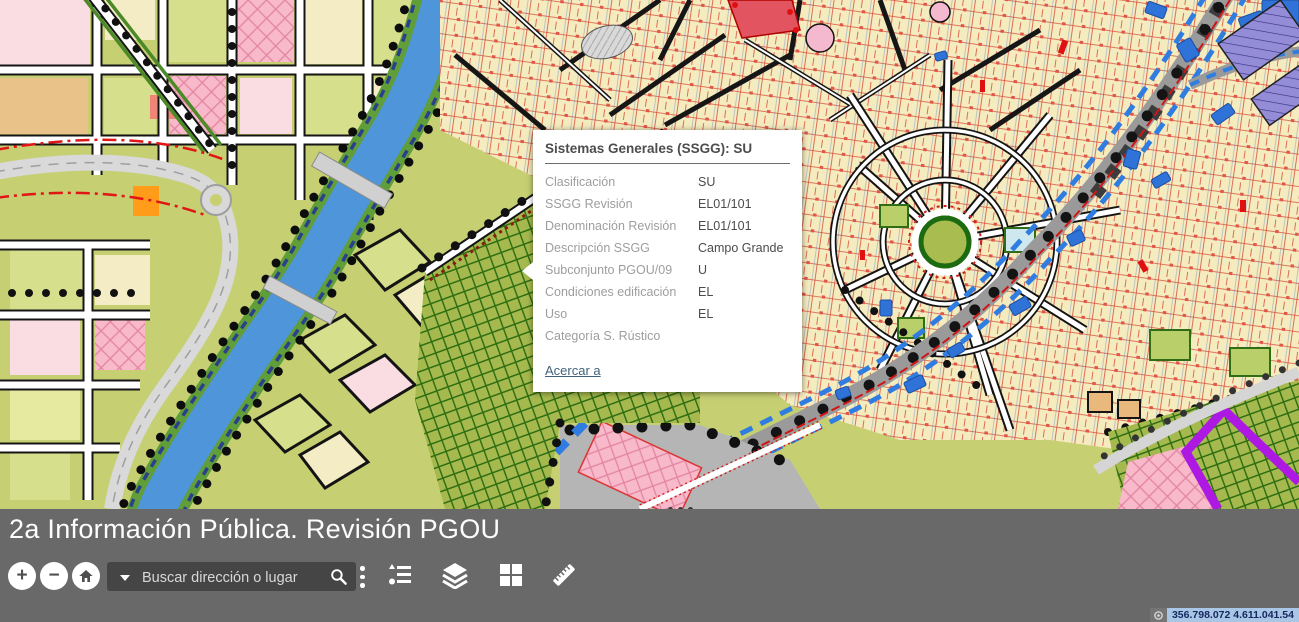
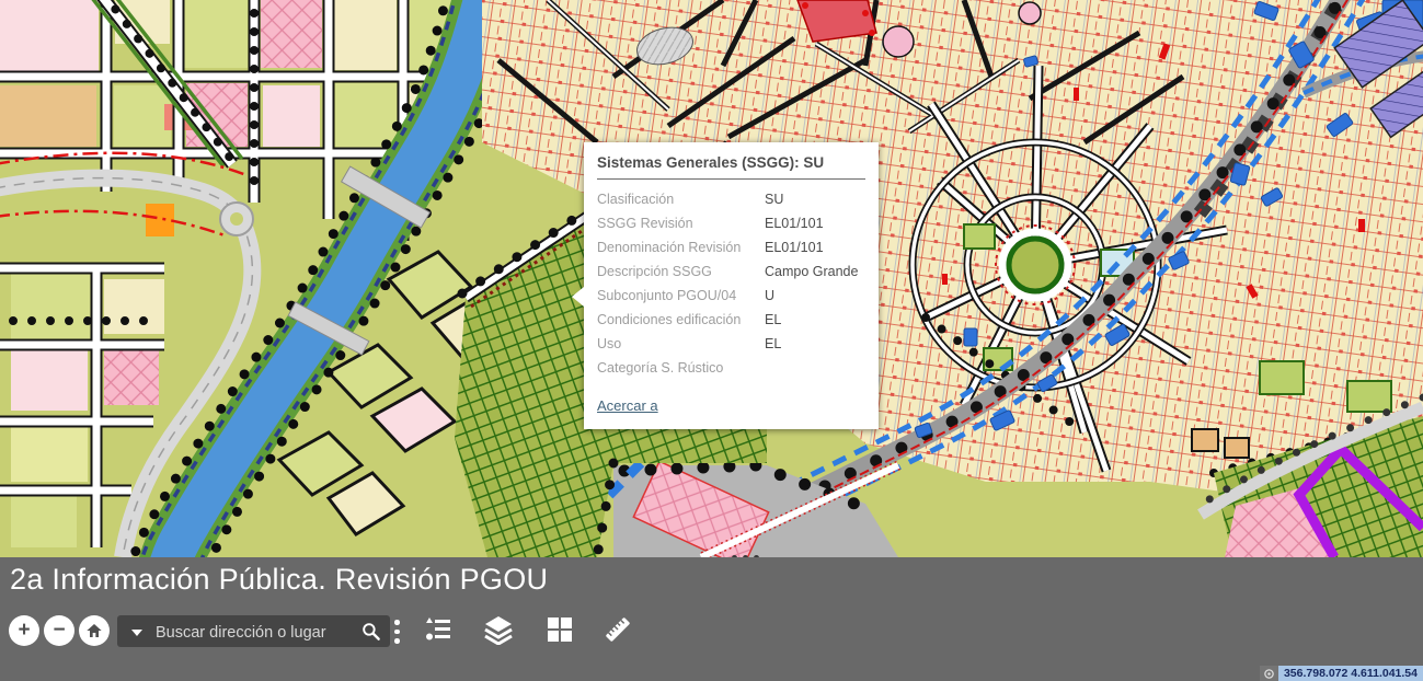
  Sistemas Generales (SSGG): SU
  Clasificación SU
  SSGG Revisión EL01/101
  Denominación Revisión EL01/101
  Descripción SSGG Campo Grande
- Subconjunto PGOU/09 U
+ Subconjunto PGOU/04 U
  Condiciones edificación EL
  Uso EL
  Categoría S. Rústico
  Acercar a
  2a Información Pública. Revisión PGOU
  +
  −
  Buscar dirección o lugar
  356.798.072 4.611.041.54
